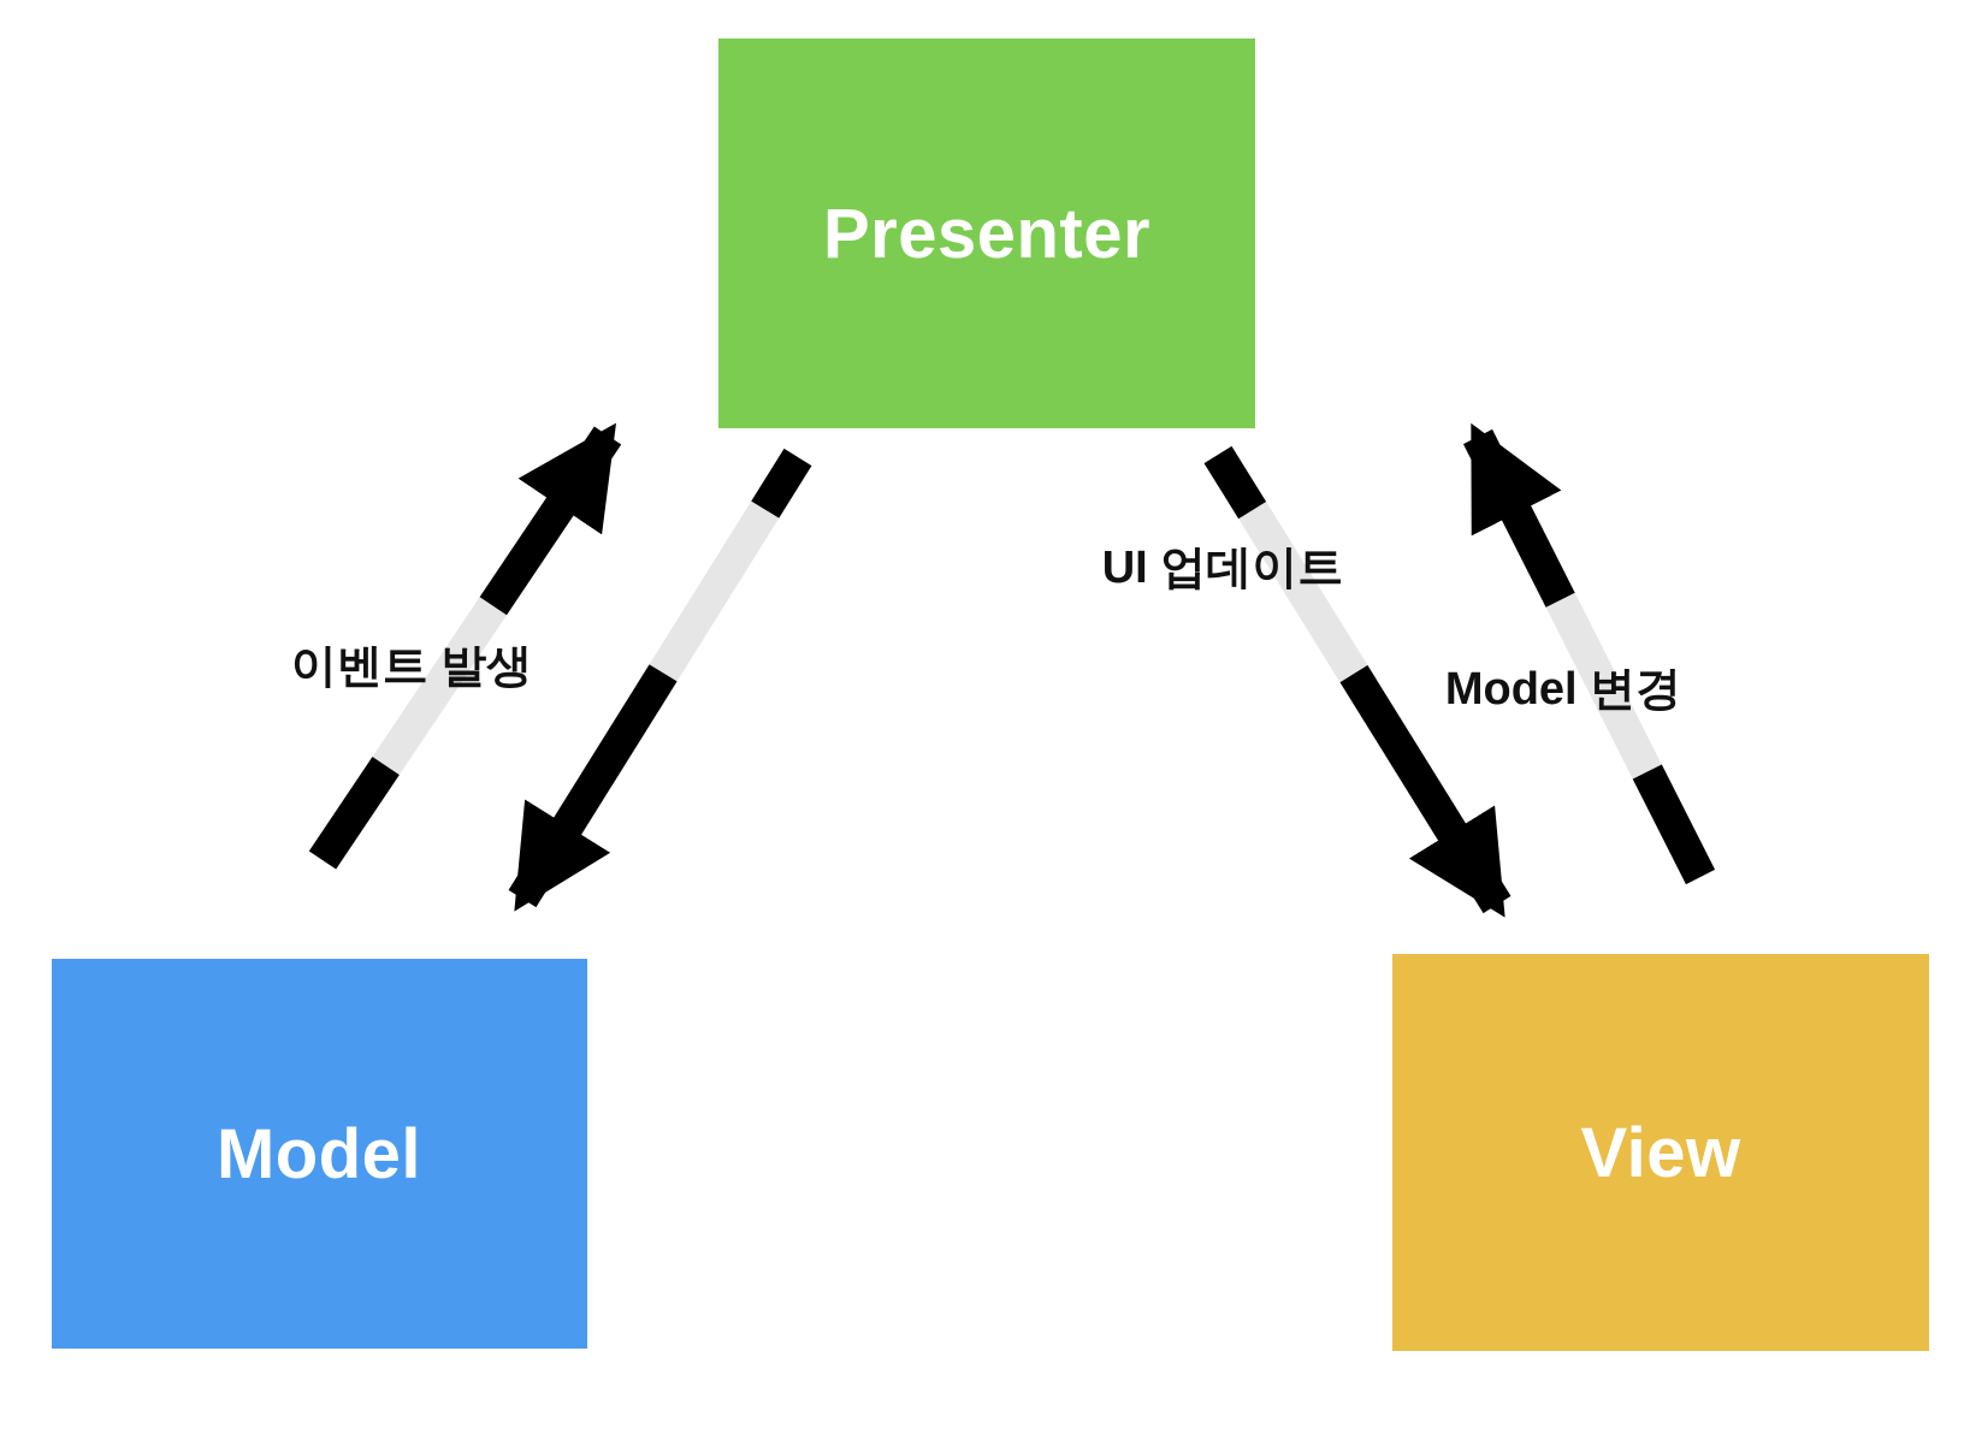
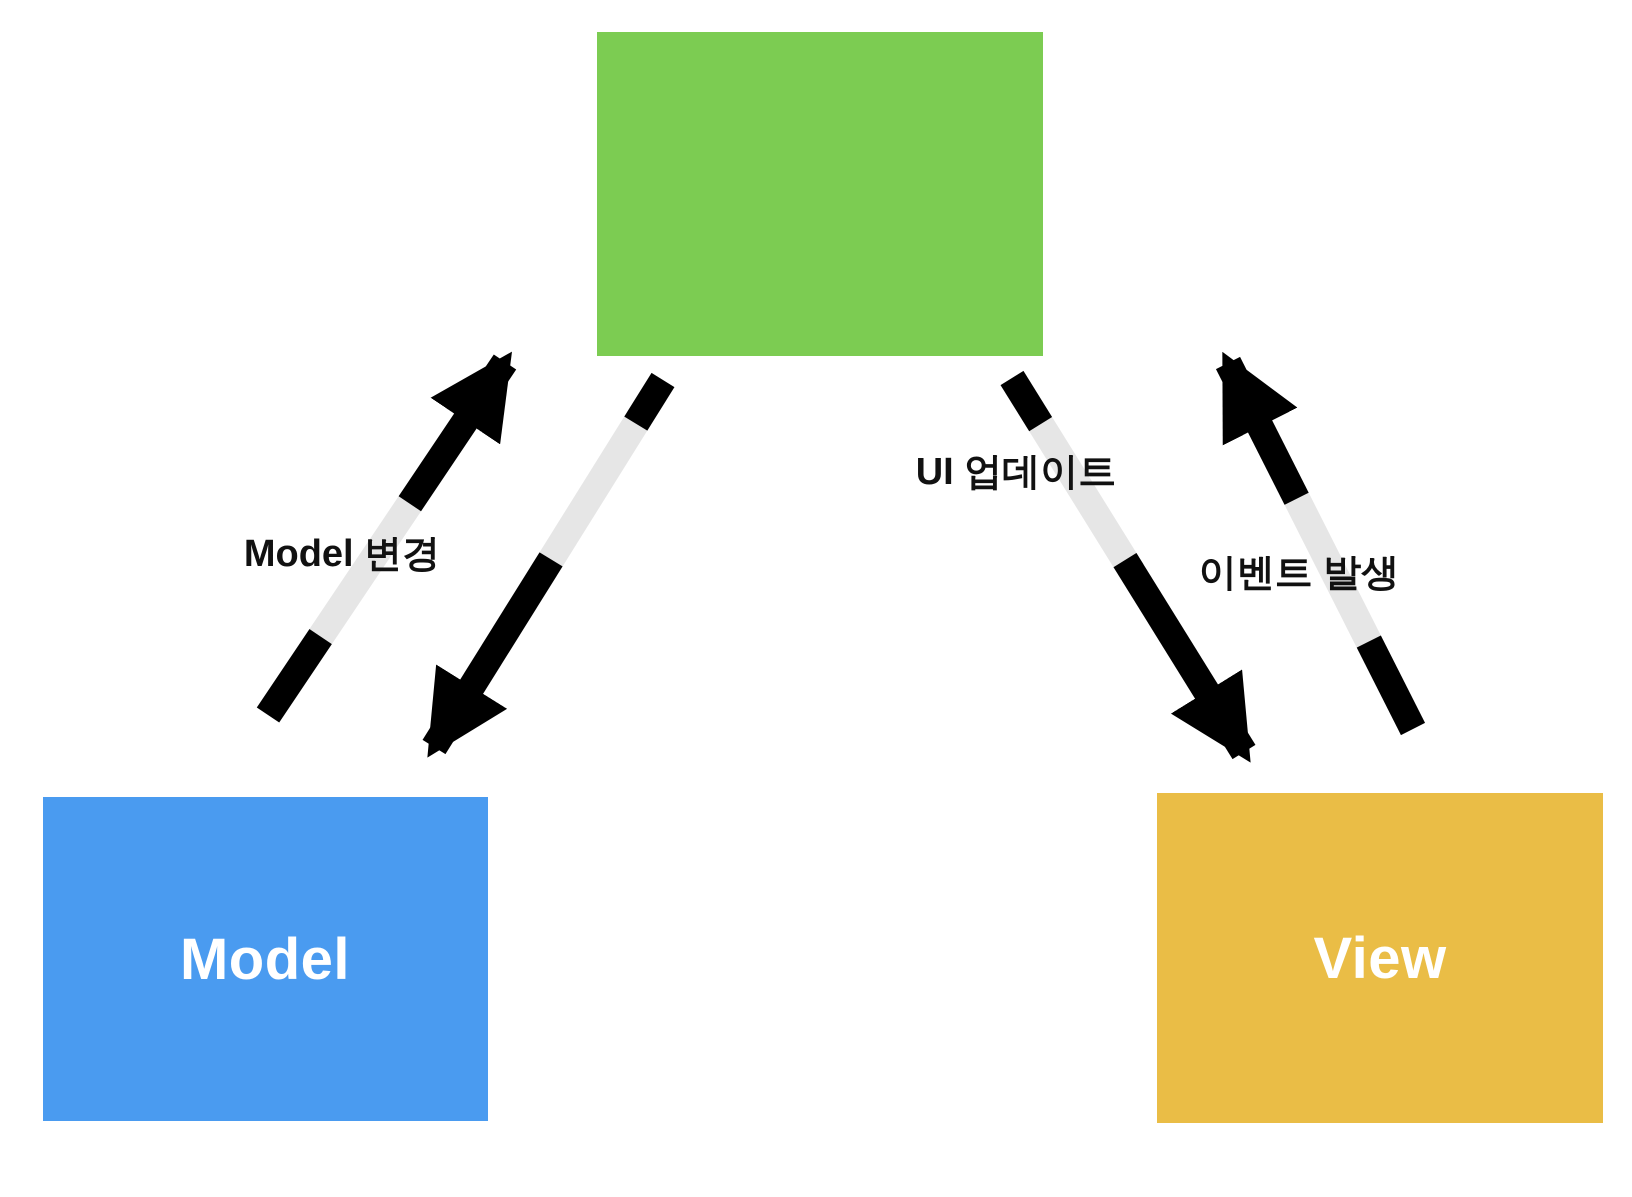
- 이벤트 발생
+ Model 변경
  UI 업데이트
- Model 변경
+ 이벤트 발생
- Presenter
  Model
  View
